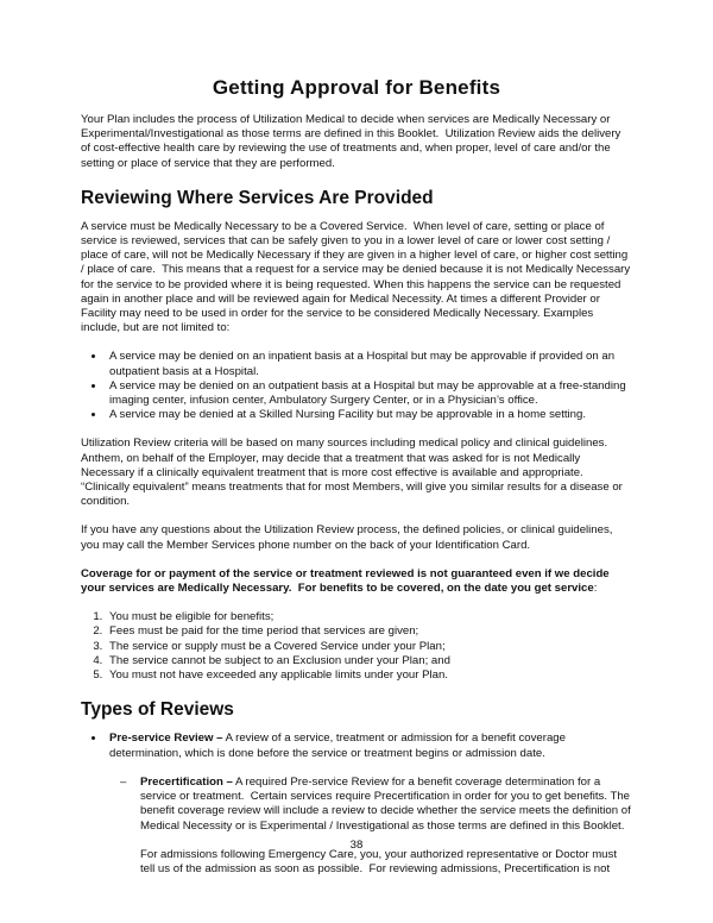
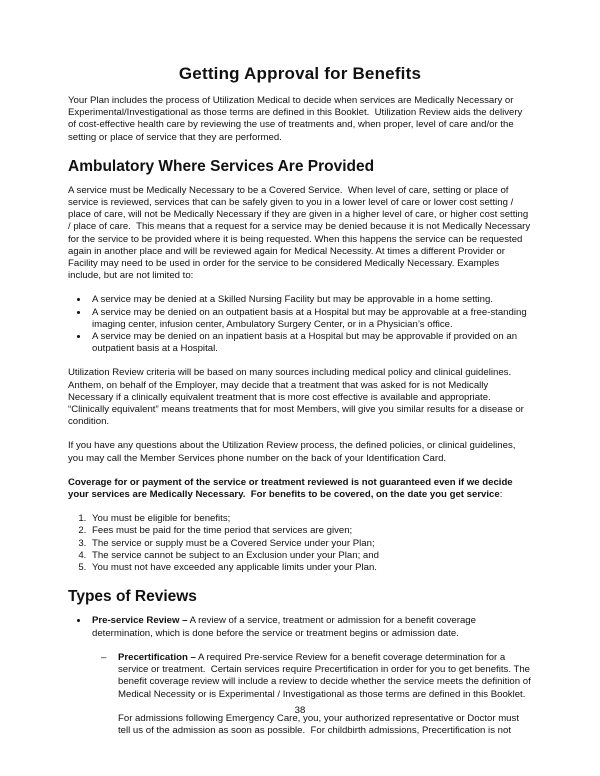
  Getting Approval for Benefits
  Your Plan includes the process of Utilization Medical to decide when services are Medically Necessary or Experimental/Investigational as those terms are defined in this Booklet. Utilization Review aids the delivery of cost-effective health care by reviewing the use of treatments and, when proper, level of care and/or the setting or place of service that they are performed.
- Reviewing Where Services Are Provided
+ Ambulatory Where Services Are Provided
  A service must be Medically Necessary to be a Covered Service. When level of care, setting or place of service is reviewed, services that can be safely given to you in a lower level of care or lower cost setting / place of care, will not be Medically Necessary if they are given in a higher level of care, or higher cost setting / place of care. This means that a request for a service may be denied because it is not Medically Necessary for the service to be provided where it is being requested. When this happens the service can be requested again in another place and will be reviewed again for Medical Necessity. At times a different Provider or Facility may need to be used in order for the service to be considered Medically Necessary. Examples include, but are not limited to:
- A service may be denied on an inpatient basis at a Hospital but may be approvable if provided on an outpatient basis at a Hospital.
+ A service may be denied at a Skilled Nursing Facility but may be approvable in a home setting.
  A service may be denied on an outpatient basis at a Hospital but may be approvable at a free-standing imaging center, infusion center, Ambulatory Surgery Center, or in a Physician’s office.
- A service may be denied at a Skilled Nursing Facility but may be approvable in a home setting.
+ A service may be denied on an inpatient basis at a Hospital but may be approvable if provided on an outpatient basis at a Hospital.
  Utilization Review criteria will be based on many sources including medical policy and clinical guidelines. Anthem, on behalf of the Employer, may decide that a treatment that was asked for is not Medically Necessary if a clinically equivalent treatment that is more cost effective is available and appropriate. “Clinically equivalent” means treatments that for most Members, will give you similar results for a disease or condition.
  If you have any questions about the Utilization Review process, the defined policies, or clinical guidelines, you may call the Member Services phone number on the back of your Identification Card.
  Coverage for or payment of the service or treatment reviewed is not guaranteed even if we decide your services are Medically Necessary. For benefits to be covered, on the date you get service:
  You must be eligible for benefits;
  Fees must be paid for the time period that services are given;
  The service or supply must be a Covered Service under your Plan;
  The service cannot be subject to an Exclusion under your Plan; and
  You must not have exceeded any applicable limits under your Plan.
  Types of Reviews
  Pre-service Review – A review of a service, treatment or admission for a benefit coverage determination, which is done before the service or treatment begins or admission date.
  –
  Precertification – A required Pre-service Review for a benefit coverage determination for a service or treatment. Certain services require Precertification in order for you to get benefits. The benefit coverage review will include a review to decide whether the service meets the definition of Medical Necessity or is Experimental / Investigational as those terms are defined in this Booklet.
- For admissions following Emergency Care, you, your authorized representative or Doctor must tell us of the admission as soon as possible. For reviewing admissions, Precertification is not
+ For admissions following Emergency Care, you, your authorized representative or Doctor must tell us of the admission as soon as possible. For childbirth admissions, Precertification is not
  38
